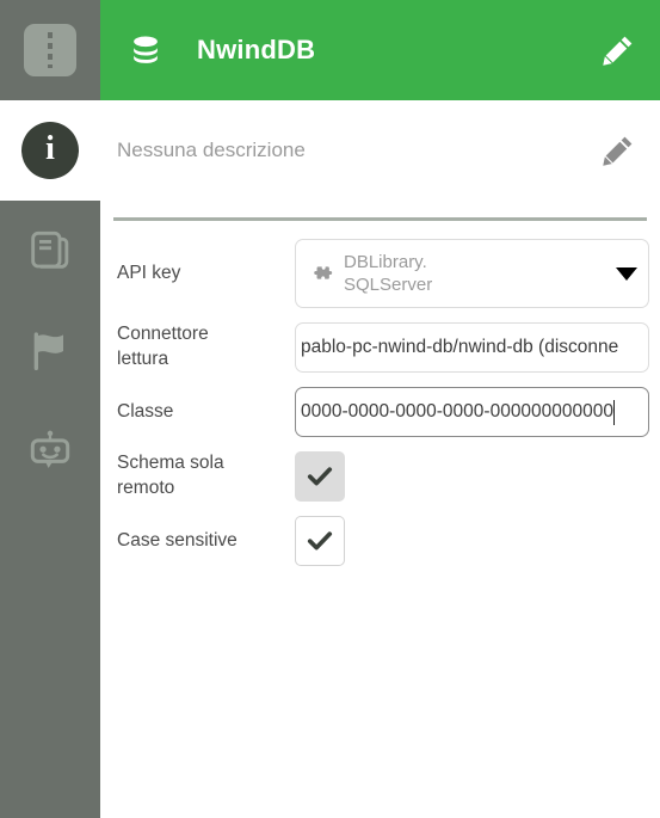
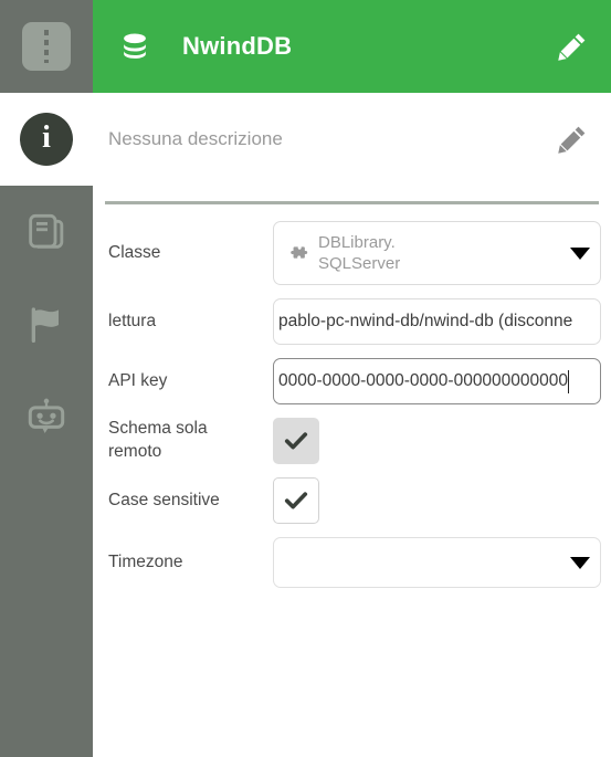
  NwindDB
  i
  Nessuna descrizione
- API key
+ Classe
  DBLibrary.
  SQLServer
- Connettore
  lettura
  pablo-pc-nwind-db/nwind-db (disconne
- Classe
+ API key
  0000-0000-0000-0000-000000000000
  Schema sola
  remoto
  Case sensitive
+ Timezone
